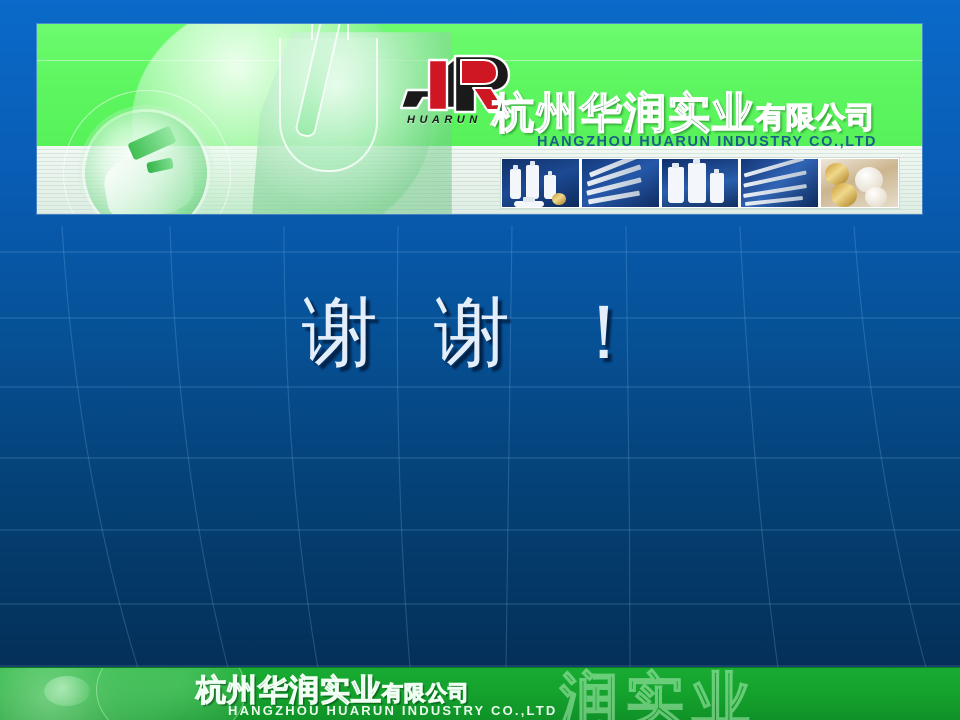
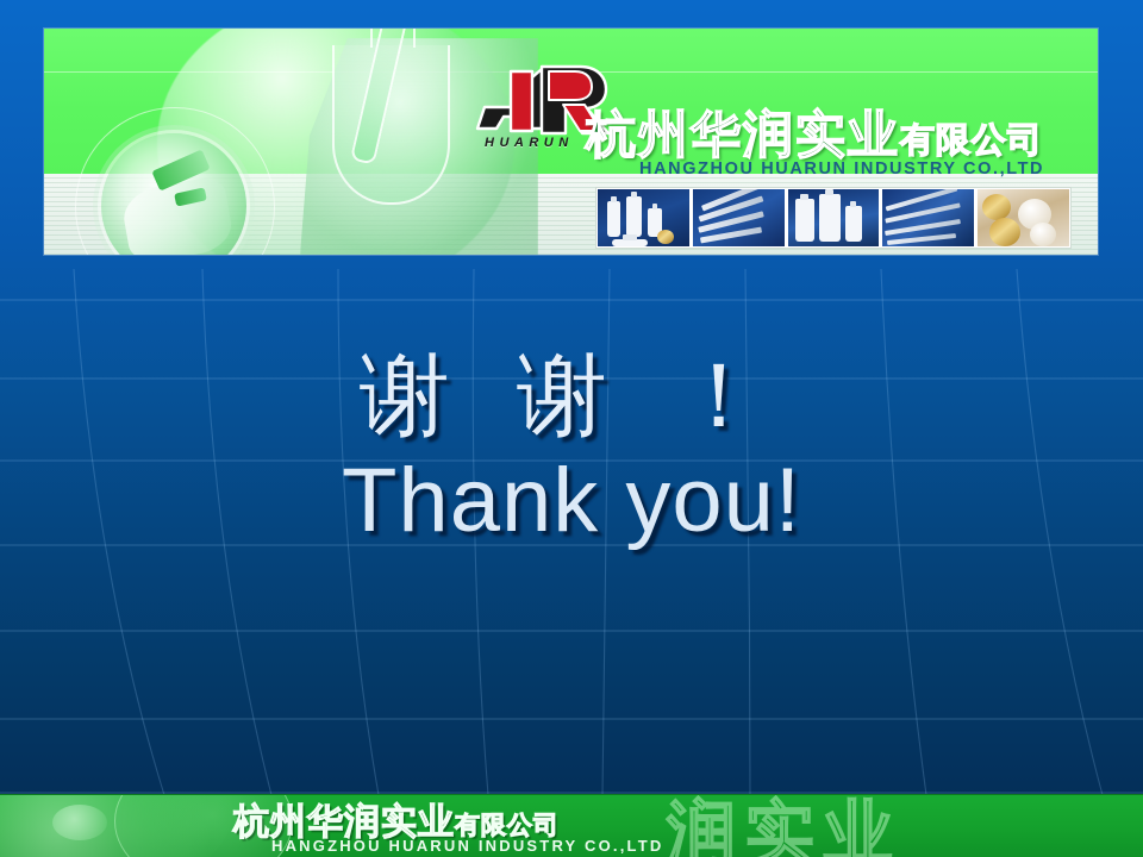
  HUARUN
  杭州华润实业有限公司
  HANGZHOU HUARUN INDUSTRY CO.,LTD
  谢 谢 ！
+ Thank you!
  润实业
  杭州华润实业有限公司
  HANGZHOU HUARUN INDUSTRY CO.,LTD
